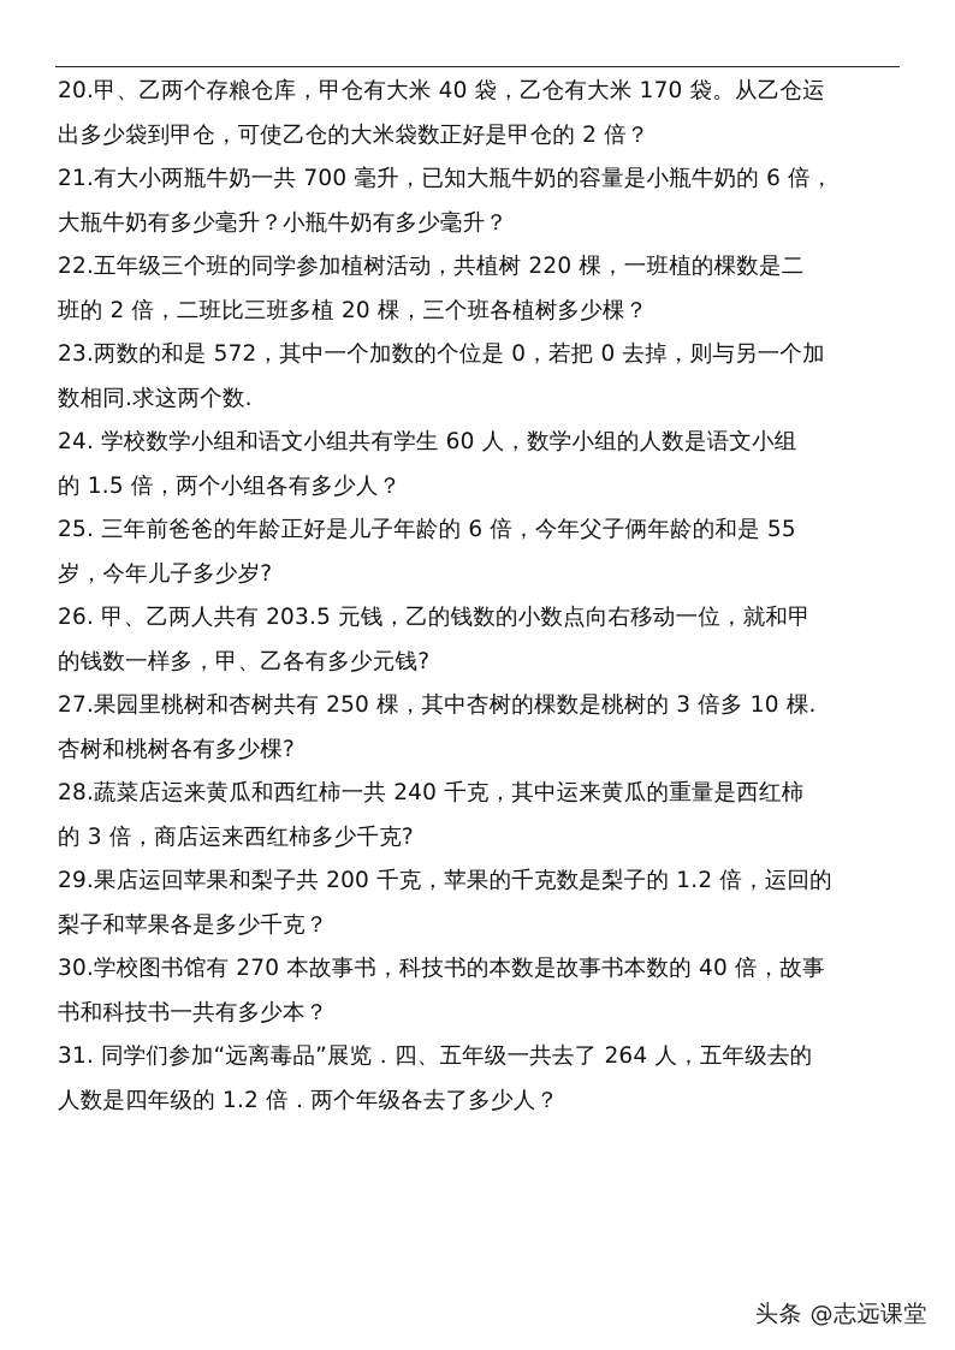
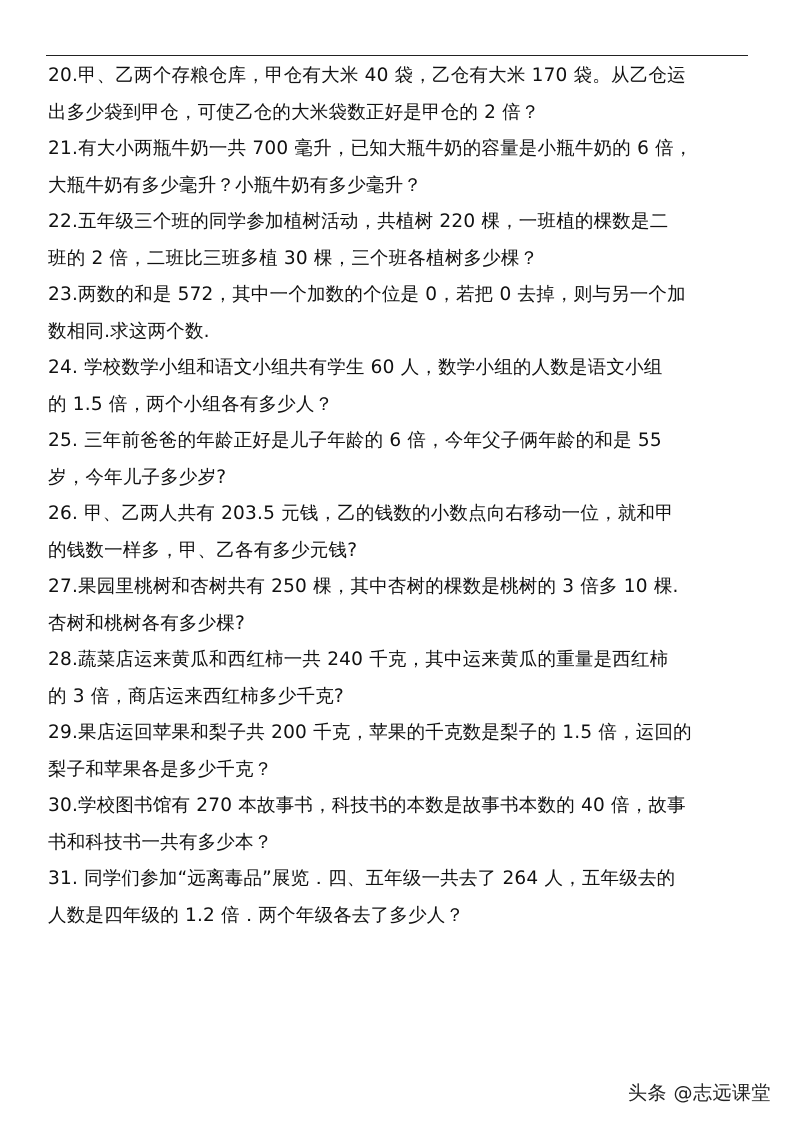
  20.甲、乙两个存粮仓库，甲仓有大米 40 袋，乙仓有大米 170 袋。从乙仓运
  出多少袋到甲仓，可使乙仓的大米袋数正好是甲仓的 2 倍？
  21.有大小两瓶牛奶一共 700 毫升，已知大瓶牛奶的容量是小瓶牛奶的 6 倍，
  大瓶牛奶有多少毫升？小瓶牛奶有多少毫升？
  22.五年级三个班的同学参加植树活动，共植树 220 棵，一班植的棵数是二
- 班的 2 倍，二班比三班多植 20 棵，三个班各植树多少棵？
+ 班的 2 倍，二班比三班多植 30 棵，三个班各植树多少棵？
  23.两数的和是 572，其中一个加数的个位是 0，若把 0 去掉，则与另一个加
  数相同.求这两个数.
  24. 学校数学小组和语文小组共有学生 60 人，数学小组的人数是语文小组
  的 1.5 倍，两个小组各有多少人？
  25. 三年前爸爸的年龄正好是儿子年龄的 6 倍，今年父子俩年龄的和是 55
  岁，今年儿子多少岁?
  26. 甲、乙两人共有 203.5 元钱，乙的钱数的小数点向右移动一位，就和甲
  的钱数一样多，甲、乙各有多少元钱?
  27.果园里桃树和杏树共有 250 棵，其中杏树的棵数是桃树的 3 倍多 10 棵.
  杏树和桃树各有多少棵?
  28.蔬菜店运来黄瓜和西红柿一共 240 千克，其中运来黄瓜的重量是西红柿
  的 3 倍，商店运来西红柿多少千克?
- 29.果店运回苹果和梨子共 200 千克，苹果的千克数是梨子的 1.2 倍，运回的
+ 29.果店运回苹果和梨子共 200 千克，苹果的千克数是梨子的 1.5 倍，运回的
  梨子和苹果各是多少千克？
  30.学校图书馆有 270 本故事书，科技书的本数是故事书本数的 40 倍，故事
  书和科技书一共有多少本？
  31. 同学们参加“远离毒品”展览．四、五年级一共去了 264 人，五年级去的
  人数是四年级的 1.2 倍．两个年级各去了多少人？
  头条 @志远课堂
